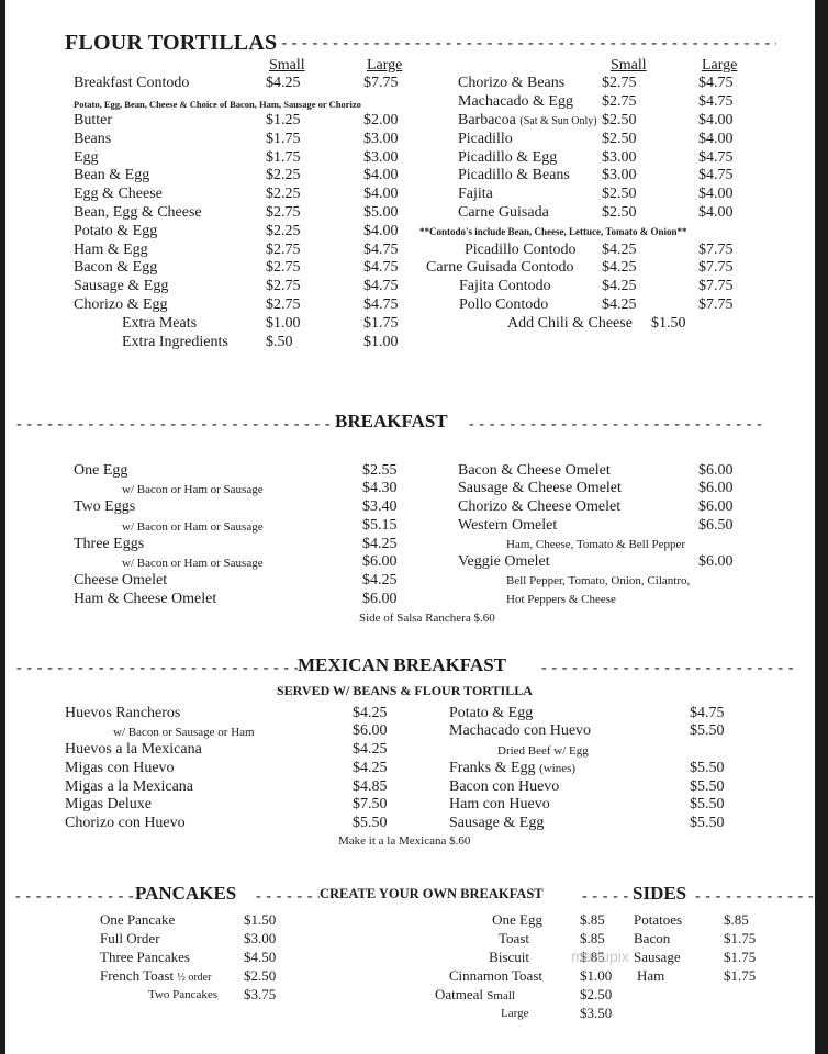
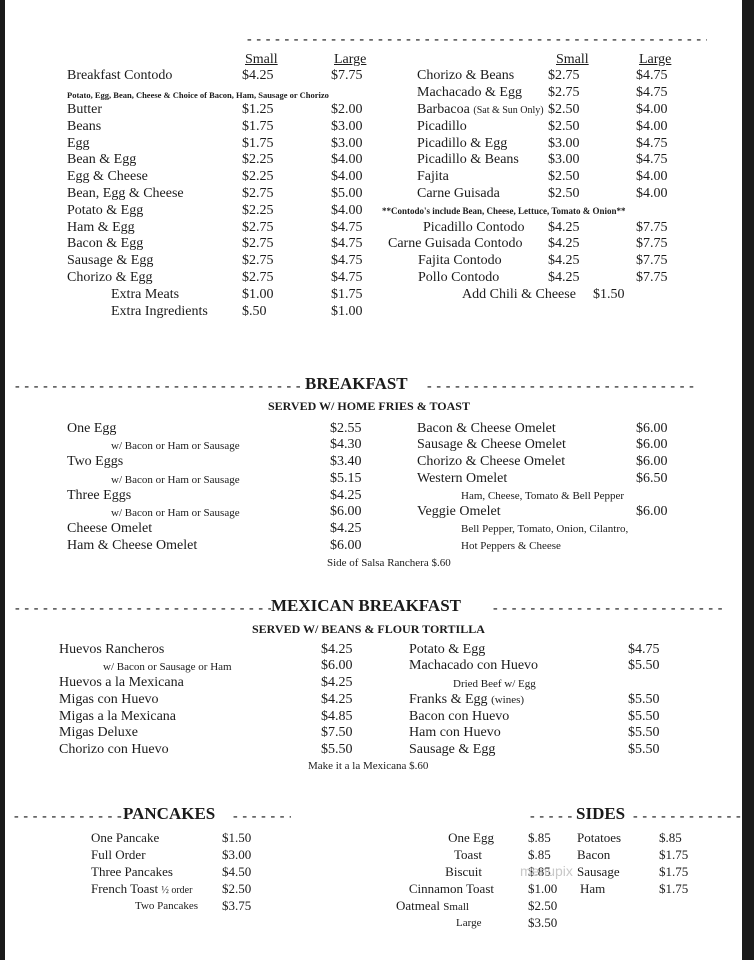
- FLOUR TORTILLAS
  - - - - - - - - - - - - - - - - - - - - - - - - - - - - - - - - - - - - - - - - - - - - - - - - -
  Small
  Large
  Small
  Large
  Breakfast Contodo
  $4.25
  $7.75
  Potato, Egg, Bean, Cheese & Choice of Bacon, Ham, Sausage or Chorizo
  Butter
  $1.25
  $2.00
  Beans
  $1.75
  $3.00
  Egg
  $1.75
  $3.00
  Bean & Egg
  $2.25
  $4.00
  Egg & Cheese
  $2.25
  $4.00
  Bean, Egg & Cheese
  $2.75
  $5.00
  Potato & Egg
  $2.25
  $4.00
  Ham & Egg
  $2.75
  $4.75
  Bacon & Egg
  $2.75
  $4.75
  Sausage & Egg
  $2.75
  $4.75
  Chorizo & Egg
  $2.75
  $4.75
  Extra Meats
  $1.00
  $1.75
  Extra Ingredients
  $.50
  $1.00
  Chorizo & Beans
  $2.75
  $4.75
  Machacado & Egg
  $2.75
  $4.75
  Barbacoa (Sat & Sun Only)
  $2.50
  $4.00
  Picadillo
  $2.50
  $4.00
  Picadillo & Egg
  $3.00
  $4.75
  Picadillo & Beans
  $3.00
  $4.75
  Fajita
  $2.50
  $4.00
  Carne Guisada
  $2.50
  $4.00
  **Contodo's include Bean, Cheese, Lettuce, Tomato & Onion**
  Picadillo Contodo
  $4.25
  $7.75
  Carne Guisada Contodo
  $4.25
  $7.75
  Fajita Contodo
  $4.25
  $7.75
  Pollo Contodo
  $4.25
  $7.75
  Add Chili & Cheese
  $1.50
  - - - - - - - - - - - - - - - - - - - - - - - - - - - - - - -
  BREAKFAST
  - - - - - - - - - - - - - - - - - - - - - - - - - - - - -
+ SERVED W/ HOME FRIES & TOAST
  One Egg
  $2.55
  w/ Bacon or Ham or Sausage
  $4.30
  Two Eggs
  $3.40
  w/ Bacon or Ham or Sausage
  $5.15
  Three Eggs
  $4.25
  w/ Bacon or Ham or Sausage
  $6.00
  Cheese Omelet
  $4.25
  Ham & Cheese Omelet
  $6.00
  Bacon & Cheese Omelet
  $6.00
  Sausage & Cheese Omelet
  $6.00
  Chorizo & Cheese Omelet
  $6.00
  Western Omelet
  $6.50
  Ham, Cheese, Tomato & Bell Pepper
  Veggie Omelet
  $6.00
  Bell Pepper, Tomato, Onion, Cilantro,
  Hot Peppers & Cheese
  Side of Salsa Ranchera $.60
  - - - - - - - - - - - - - - - - - - - - - - - - - - - -
  MEXICAN BREAKFAST
  - - - - - - - - - - - - - - - - - - - - - - - - -
  SERVED W/ BEANS & FLOUR TORTILLA
  Huevos Rancheros
  $4.25
  w/ Bacon or Sausage or Ham
  $6.00
  Huevos a la Mexicana
  $4.25
  Migas con Huevo
  $4.25
  Migas a la Mexicana
  $4.85
  Migas Deluxe
  $7.50
  Chorizo con Huevo
  $5.50
  Potato & Egg
  $4.75
  Machacado con Huevo
  $5.50
  Dried Beef w/ Egg
  Franks & Egg (wines)
  $5.50
  Bacon con Huevo
  $5.50
  Ham con Huevo
  $5.50
  Sausage & Egg
  $5.50
  Make it a la Mexicana $.60
  - - - - - - - - - - - -
  PANCAKES
  - - - - - -
- CREATE YOUR OWN BREAKFAST
  - - - - -
  SIDES
  - - - - - - - - - - - -
  One Pancake
  $1.50
  Full Order
  $3.00
  Three Pancakes
  $4.50
  French Toast ½ order
  $2.50
  Two Pancakes
  $3.75
  One Egg
  $.85
  Toast
  $.85
  Biscuit
  $.85
  Cinnamon Toast
  $1.00
  Oatmeal Small
  $2.50
  Large
  $3.50
  Potatoes
  $.85
  Bacon
  $1.75
  Sausage
  $1.75
  Ham
  $1.75
  menupix
